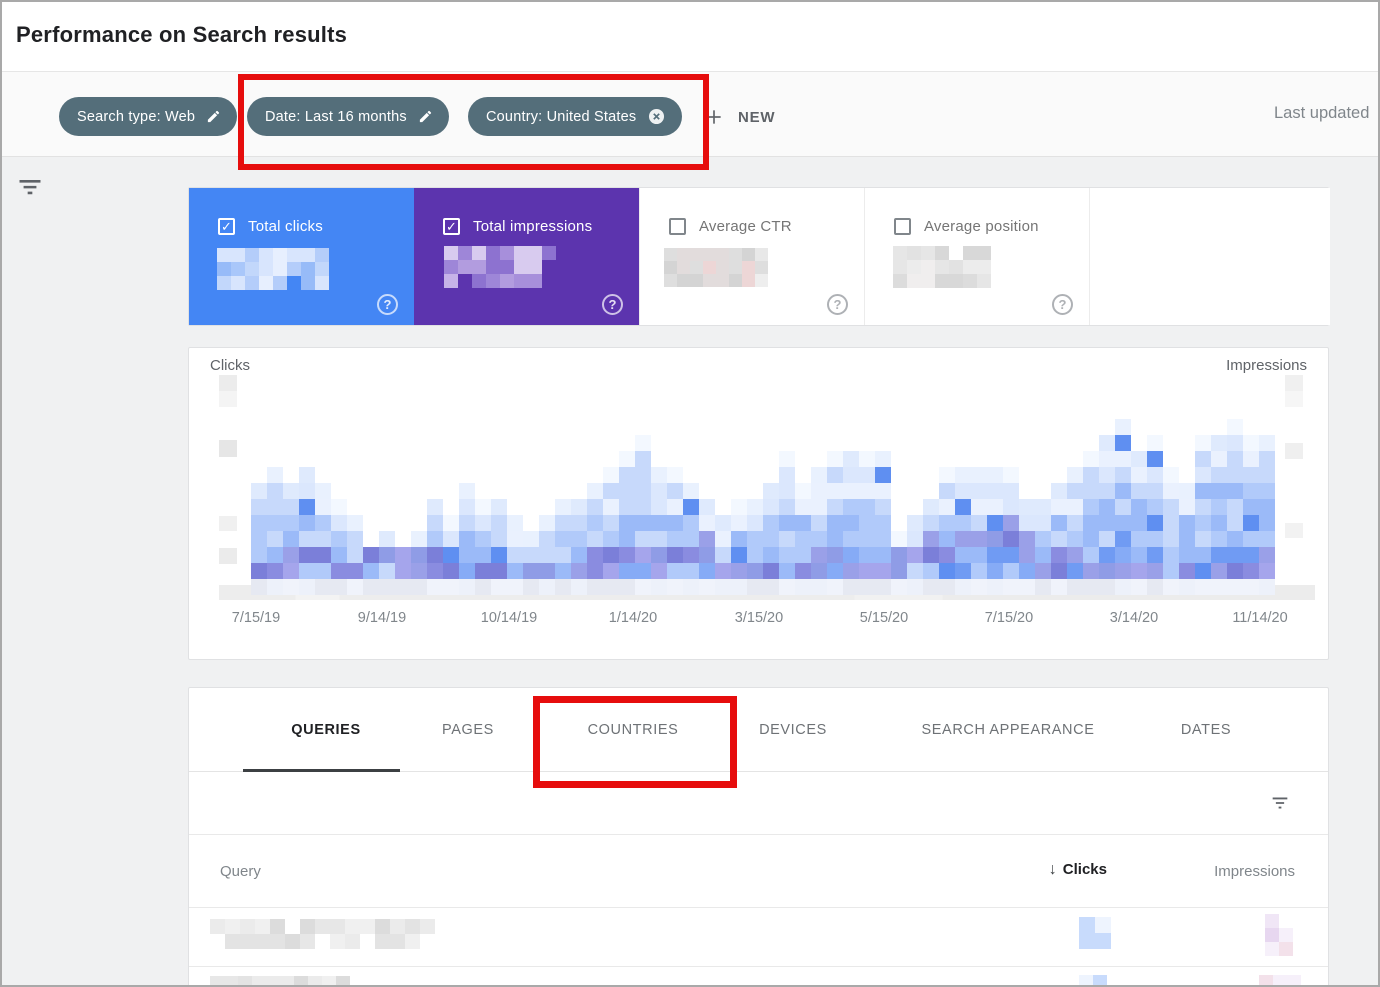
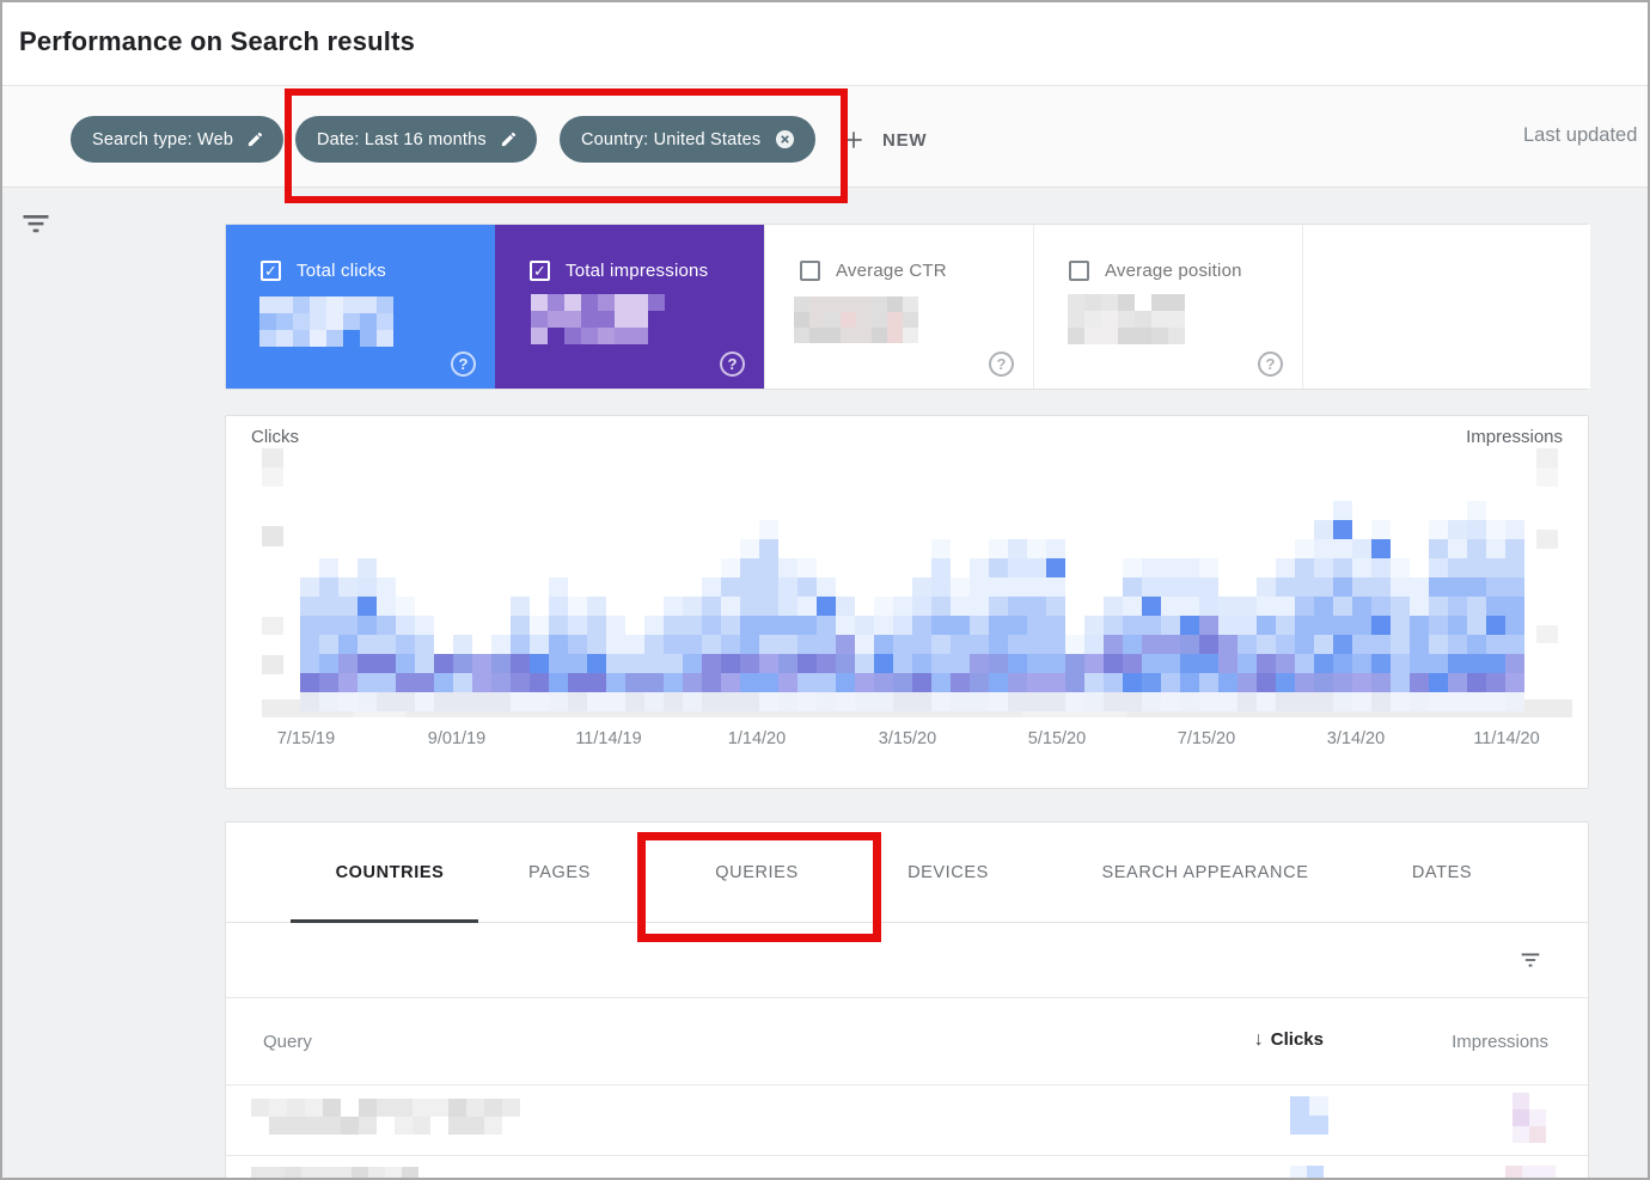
  Performance on Search results
  Search type: Web
  Date: Last 16 months
  Country: United States
  NEW
  Last updated
  ✓
  Total clicks
  ?
  ✓
  Total impressions
  ?
  Average CTR
  ?
  Average position
  ?
  Clicks
  Impressions
  7/15/19
- 9/14/19
+ 9/01/19
- 10/14/19
+ 11/14/19
  1/14/20
  3/15/20
  5/15/20
  7/15/20
  3/14/20
  11/14/20
- QUERIES
+ COUNTRIES
  PAGES
- COUNTRIES
+ QUERIES
  DEVICES
  SEARCH APPEARANCE
  DATES
  Query
  ↓ Clicks
  Impressions
